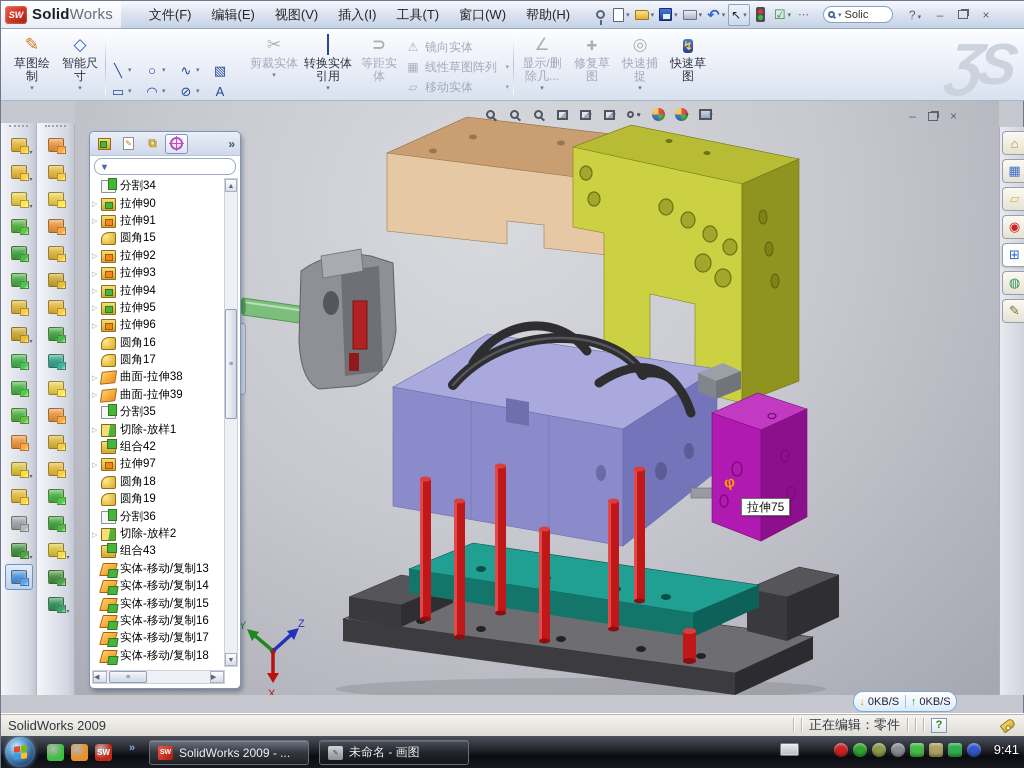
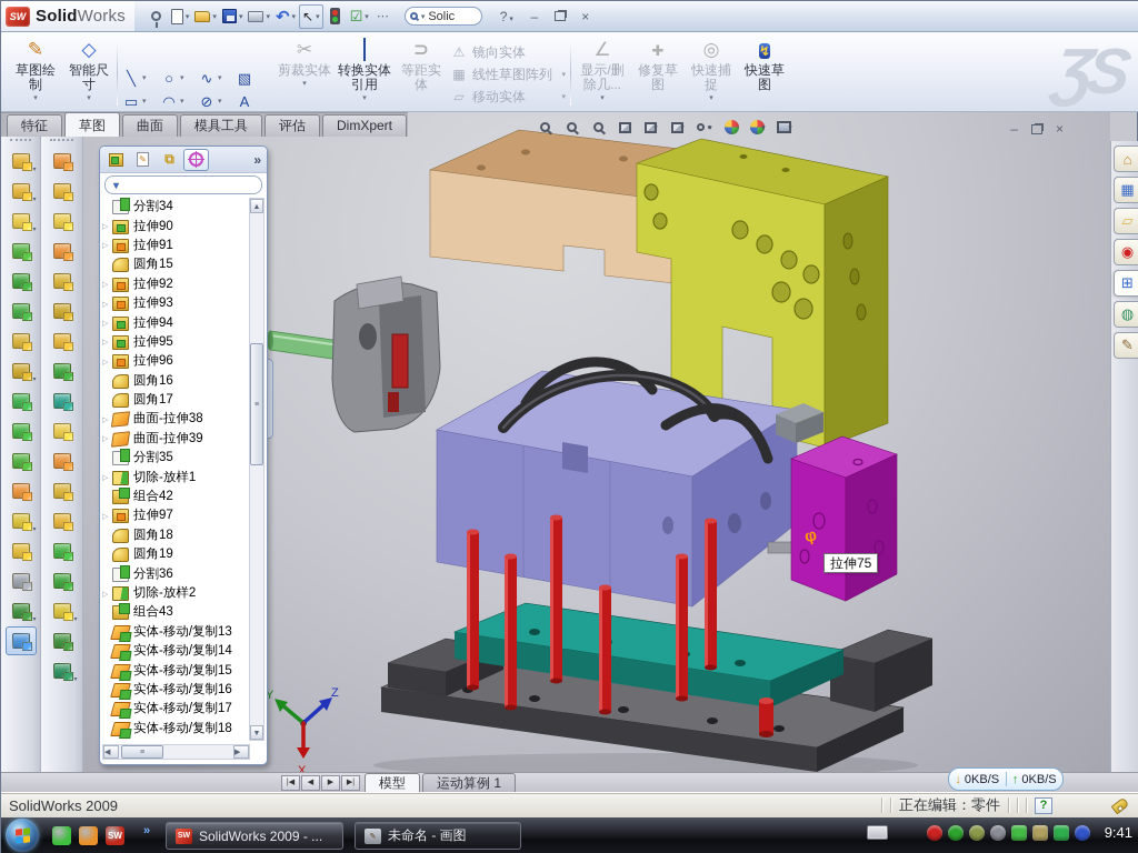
  SW
  SolidWorks
- 文件(F)
- 编辑(E)
- 视图(V)
- 插入(I)
- 工具(T)
- 窗口(W)
- 帮助(H)
  ↶
  ↖
  ☑
  ⋯
  Solic
  ?
  –
  ×
  草图绘制
  智能尺寸
  ╲
  ○
  ∿
  ▧
  ▭
  ◠
  ⊘
  A
  剪裁实体
  转换实体引用
  等距实体
  ⚠
  镜向实体
  ▦
  线性草图阵列
  ▱
  移动实体
  显示/删除几...
  修复草图
  快速捕捉
  快速草图
  Y
  Z
  X
  –
  ×
  拉伸75
  »
  分割34
  拉伸90
  拉伸91
  圆角15
  拉伸92
  拉伸93
  拉伸94
  拉伸95
  拉伸96
  圆角16
  圆角17
  曲面-拉伸38
  曲面-拉伸39
  分割35
  切除-放样1
  组合42
  拉伸97
  圆角18
  圆角19
  分割36
  切除-放样2
  组合43
  实体-移动/复制13
  实体-移动/复制14
  实体-移动/复制15
  实体-移动/复制16
  实体-移动/复制17
  实体-移动/复制18
+ 特征
+ 草图
+ 曲面
+ 模具工具
+ 评估
+ DimXpert
  ⌂
  ▦
  ▱
  ◉
  ⊞
  ◍
  ✎
+ 模型
+ 运动算例 1
  SolidWorks 2009
  正在编辑：零件
  ?
  ↓
  0KB/S
  ↑
  0KB/S
  »
  9:41
  SW
  SolidWorks 2009 - ...
  未命名 - 画图
